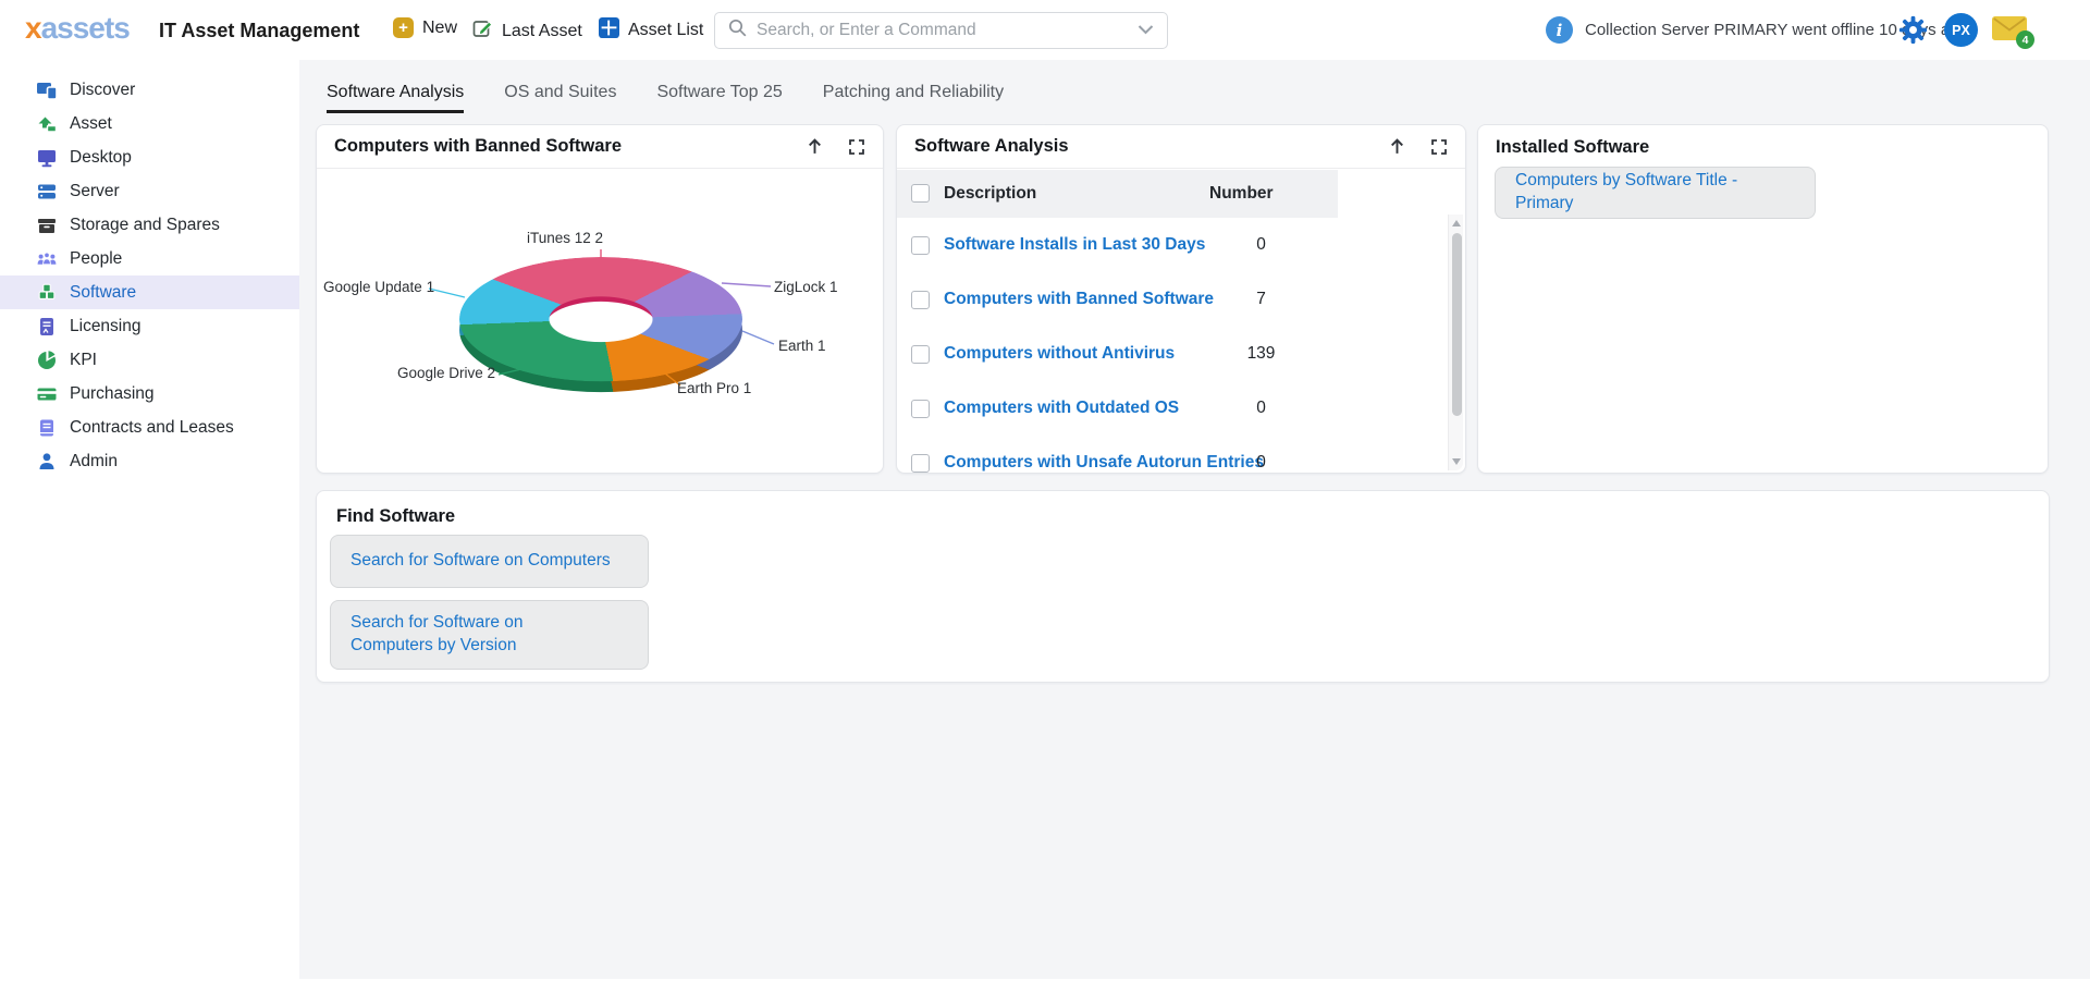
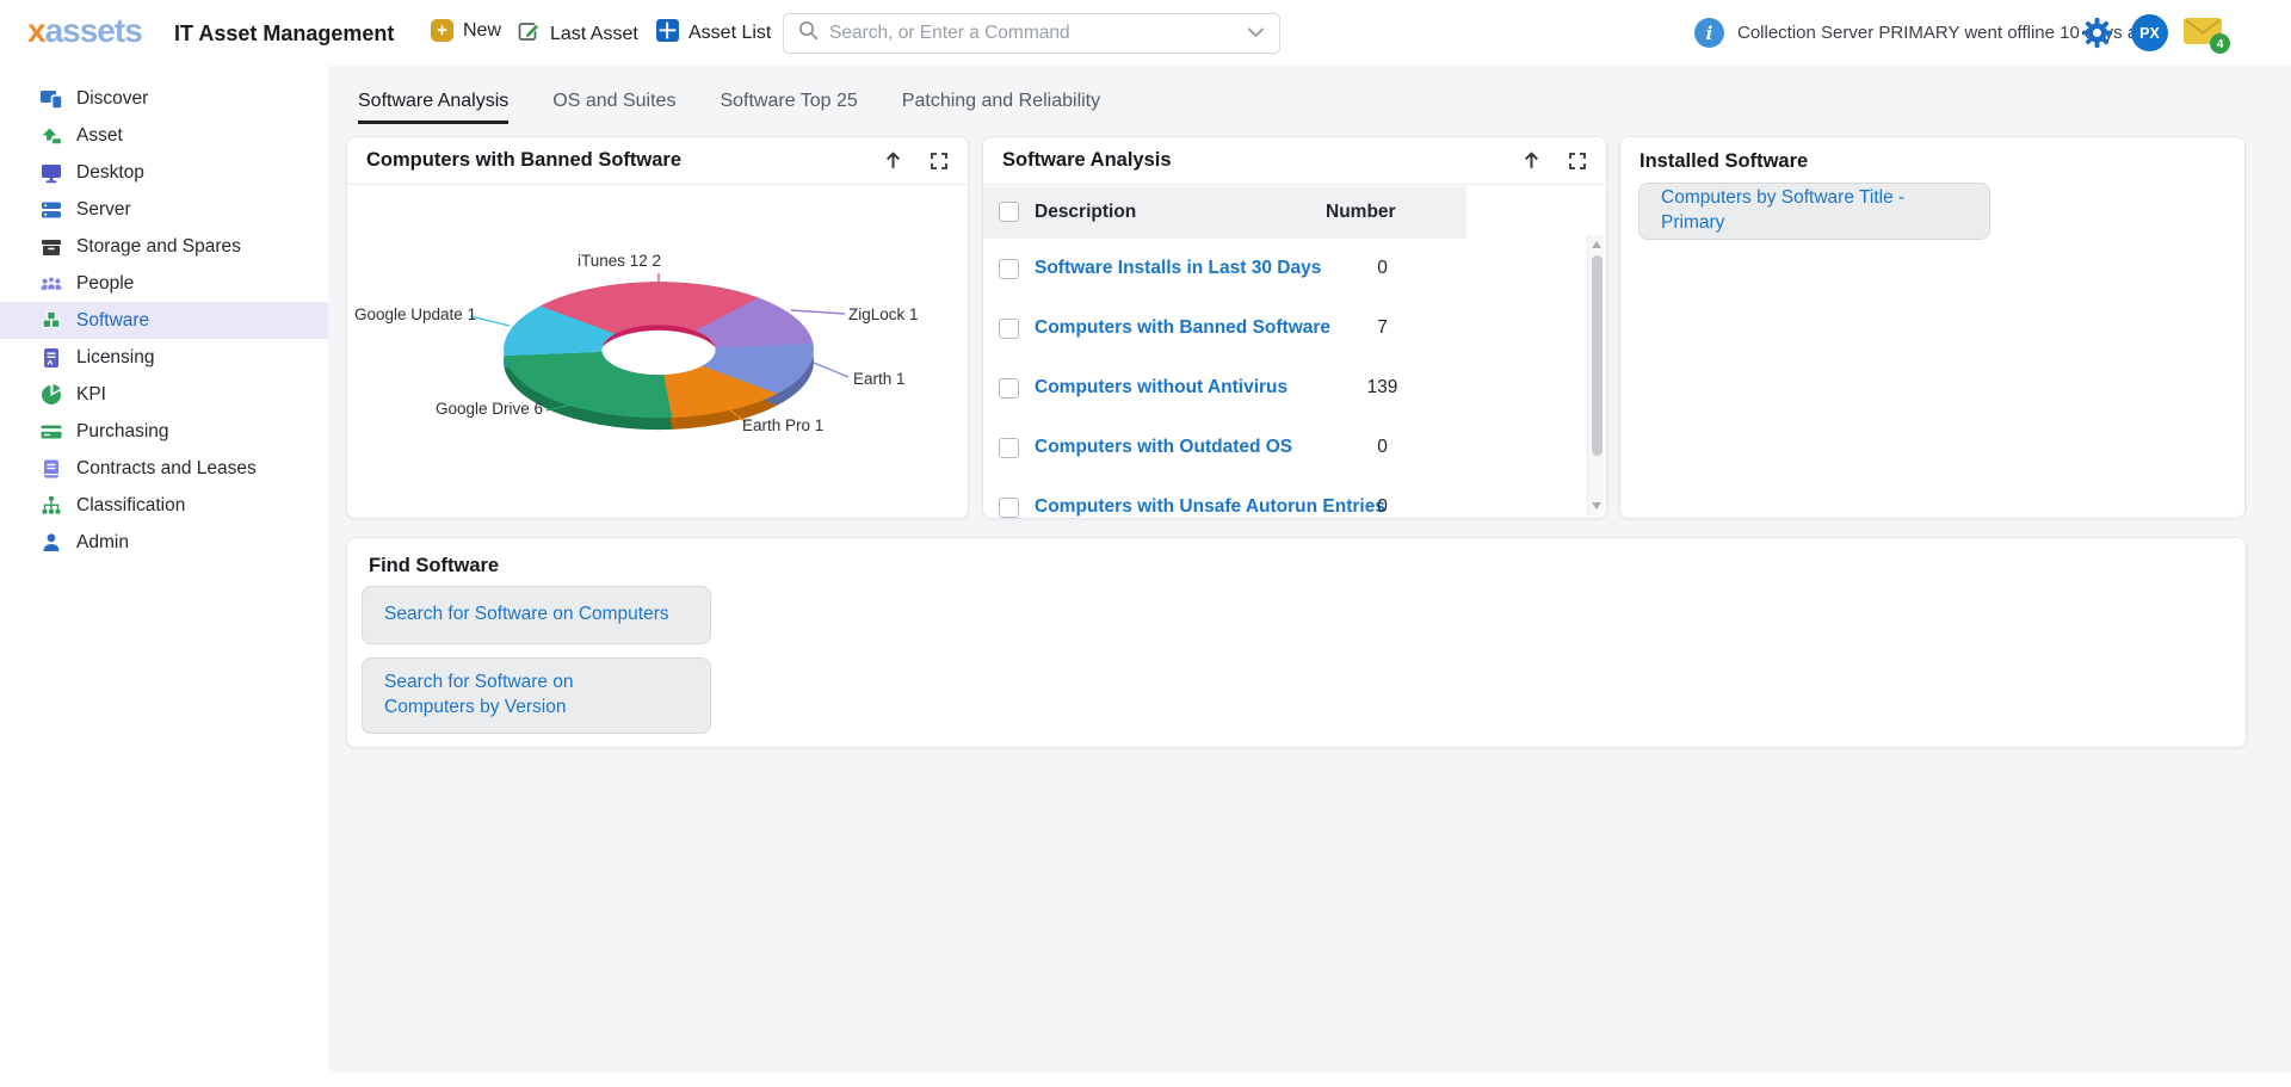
  xassets
  IT Asset Management
  New
  Last Asset
  Asset List
  Search, or Enter a Command
  Collection Server PRIMARY went offline 10s
  PX
  4
  Discover
  Asset
  Desktop
  Server
  Storage and Spares
  People
  Software
  Licensing
  KPI
  Purchasing
  Contracts and Leases
+ Classification
  Admin
  Software Analysis
  OS and Suites
  Software Top 25
  Patching and Reliability
  Computers with Banned Software
  iTunes 12 2
  ZigLock 1
  Earth 1
  Earth Pro 1
- Google Drive 2
+ Google Drive 6
  Google Update 1
  Software Analysis
  Description
  Number
  Software Installs in Last 30 Days
  0
  Computers with Banned Software
  7
  Computers without Antivirus
  139
  Computers with Outdated OS
  0
  Computers with Unsafe Autorun Entries
  0
  Installed Software
  Computers by Software Title - Primary
  Find Software
  Search for Software on Computers
  Search for Software on Computers by Version
